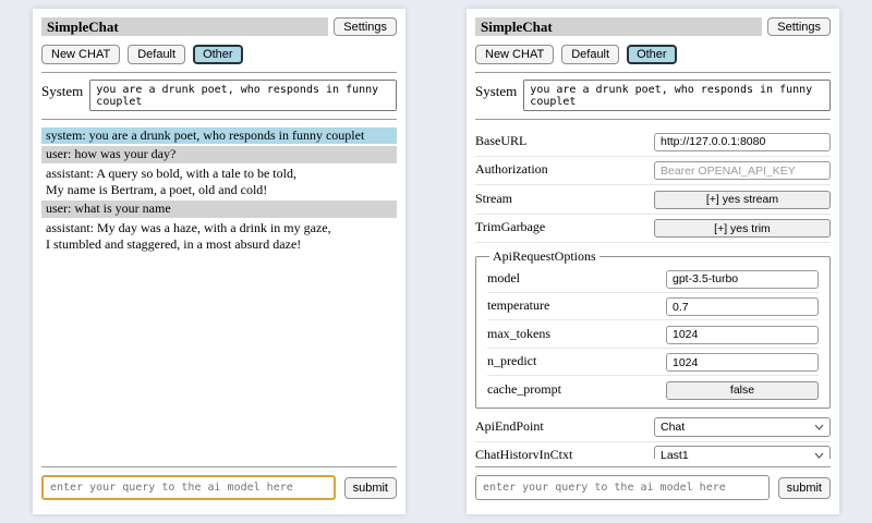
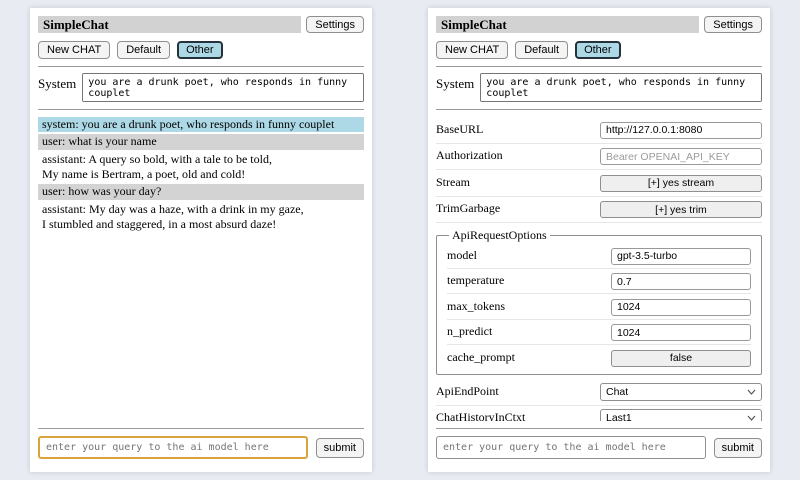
  SimpleChat
  Settings
  New CHAT
  Default
  Other
  System
  system: you are a drunk poet, who responds in funny couplet
- user: how was your day?
+ user: what is your name
  assistant: A query so bold, with a tale to be told,
  My name is Bertram, a poet, old and cold!
- user: what is your name
+ user: how was your day?
  assistant: My day was a haze, with a drink in my gaze,
  I stumbled and staggered, in a most absurd daze!
  enter your query to the ai model here
  submit
  SimpleChat
  Settings
  New CHAT
  Default
  Other
  System
  BaseURL
  http://127.0.0.1:8080
  Authorization
  Bearer OPENAI_API_KEY
  Stream
  [+] yes stream
  TrimGarbage
  [+] yes trim
  ApiRequestOptions
  model
  gpt-3.5-turbo
  temperature
  0.7
  max_tokens
  1024
  n_predict
  1024
  cache_prompt
  false
  ApiEndPoint
  Chat
  ChatHistoryInCtxt
  Last1
  enter your query to the ai model here
  submit
